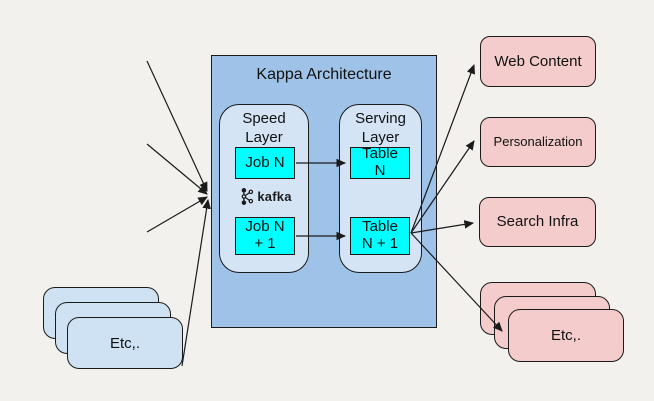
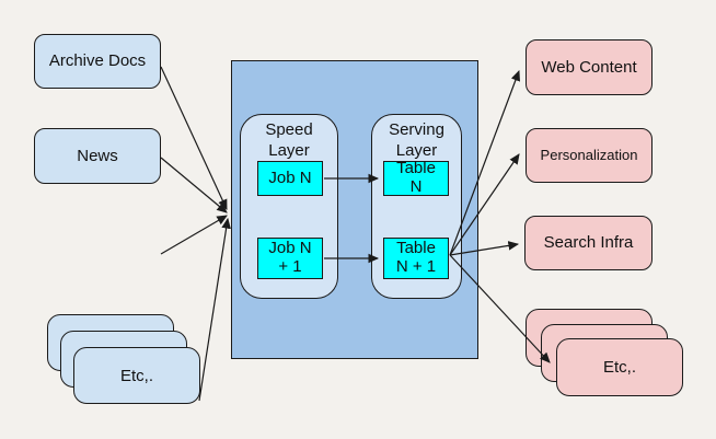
+ Archive Docs
+ News
  Etc,.
- Kappa Architecture
  Speed
  Layer
  Serving
  Layer
  Job N
  Job N
  + 1
  Table
  N
  Table
  N + 1
- kafka
  Web Content
  Personalization
  Search Infra
  Etc,.
